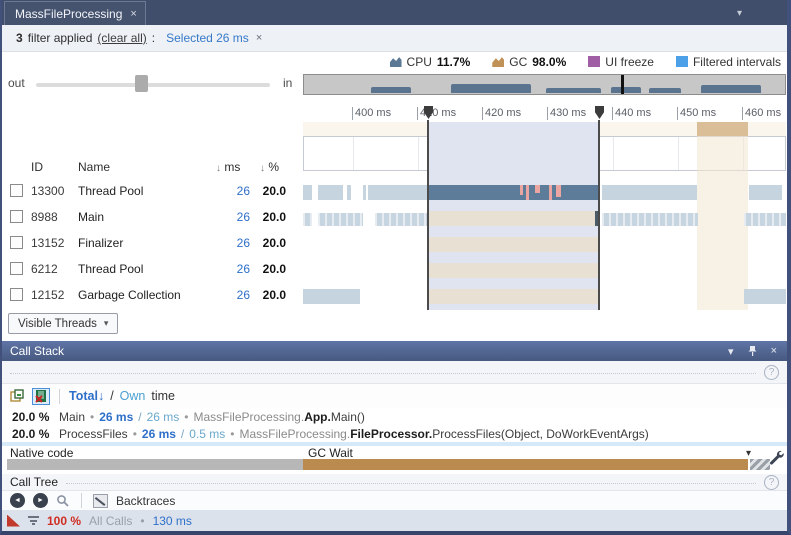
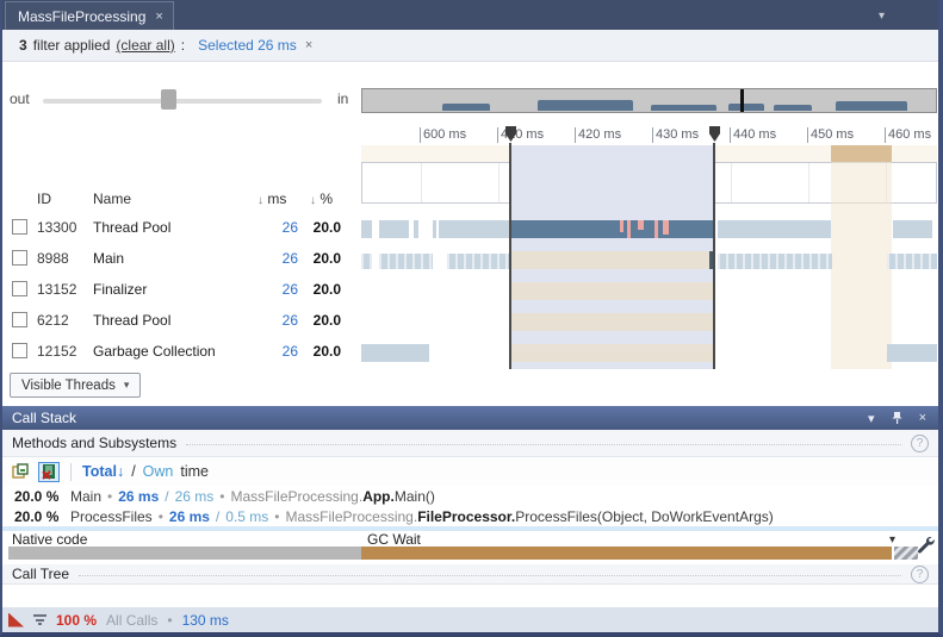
  MassFileProcessing
  ×
  ▾
  3
  filter applied
  (clear all)
  :
  Selected 26 ms
  ×
- CPU
- 11.7%
- GC
- 98.0%
- UI freeze
- Filtered intervals
  out
  in
  ID
  Name
  ↓ ms
  ↓ %
  13300
  Thread Pool
  26
  20.0
  8988
  Main
  26
  20.0
  13152
  Finalizer
  26
  20.0
  6212
  Thread Pool
  26
  20.0
  12152
  Garbage Collection
  26
  20.0
  Visible Threads
  ▾
- 400 ms
+ 600 ms
  40 ms
  420 ms
  430 ms
  440 ms
  450 ms
  460 ms
  Call Stack
  ▾
  ×
+ Methods and Subsystems
  ?
  Total↓
  /
  Own
  time
  20.0 %
  Main
  •
  26 ms
  /
  26 ms
  •
  MassFileProcessing.App.Main()
  20.0 %
  ProcessFiles
  •
  26 ms
  /
  0.5 ms
  •
  MassFileProcessing.FileProcessor.ProcessFiles(Object, DoWorkEventArgs)
  Native code
  GC Wait
  ▾
  Call Tree
  ?
- Backtraces
  100 %
  All Calls
  •
  130 ms
